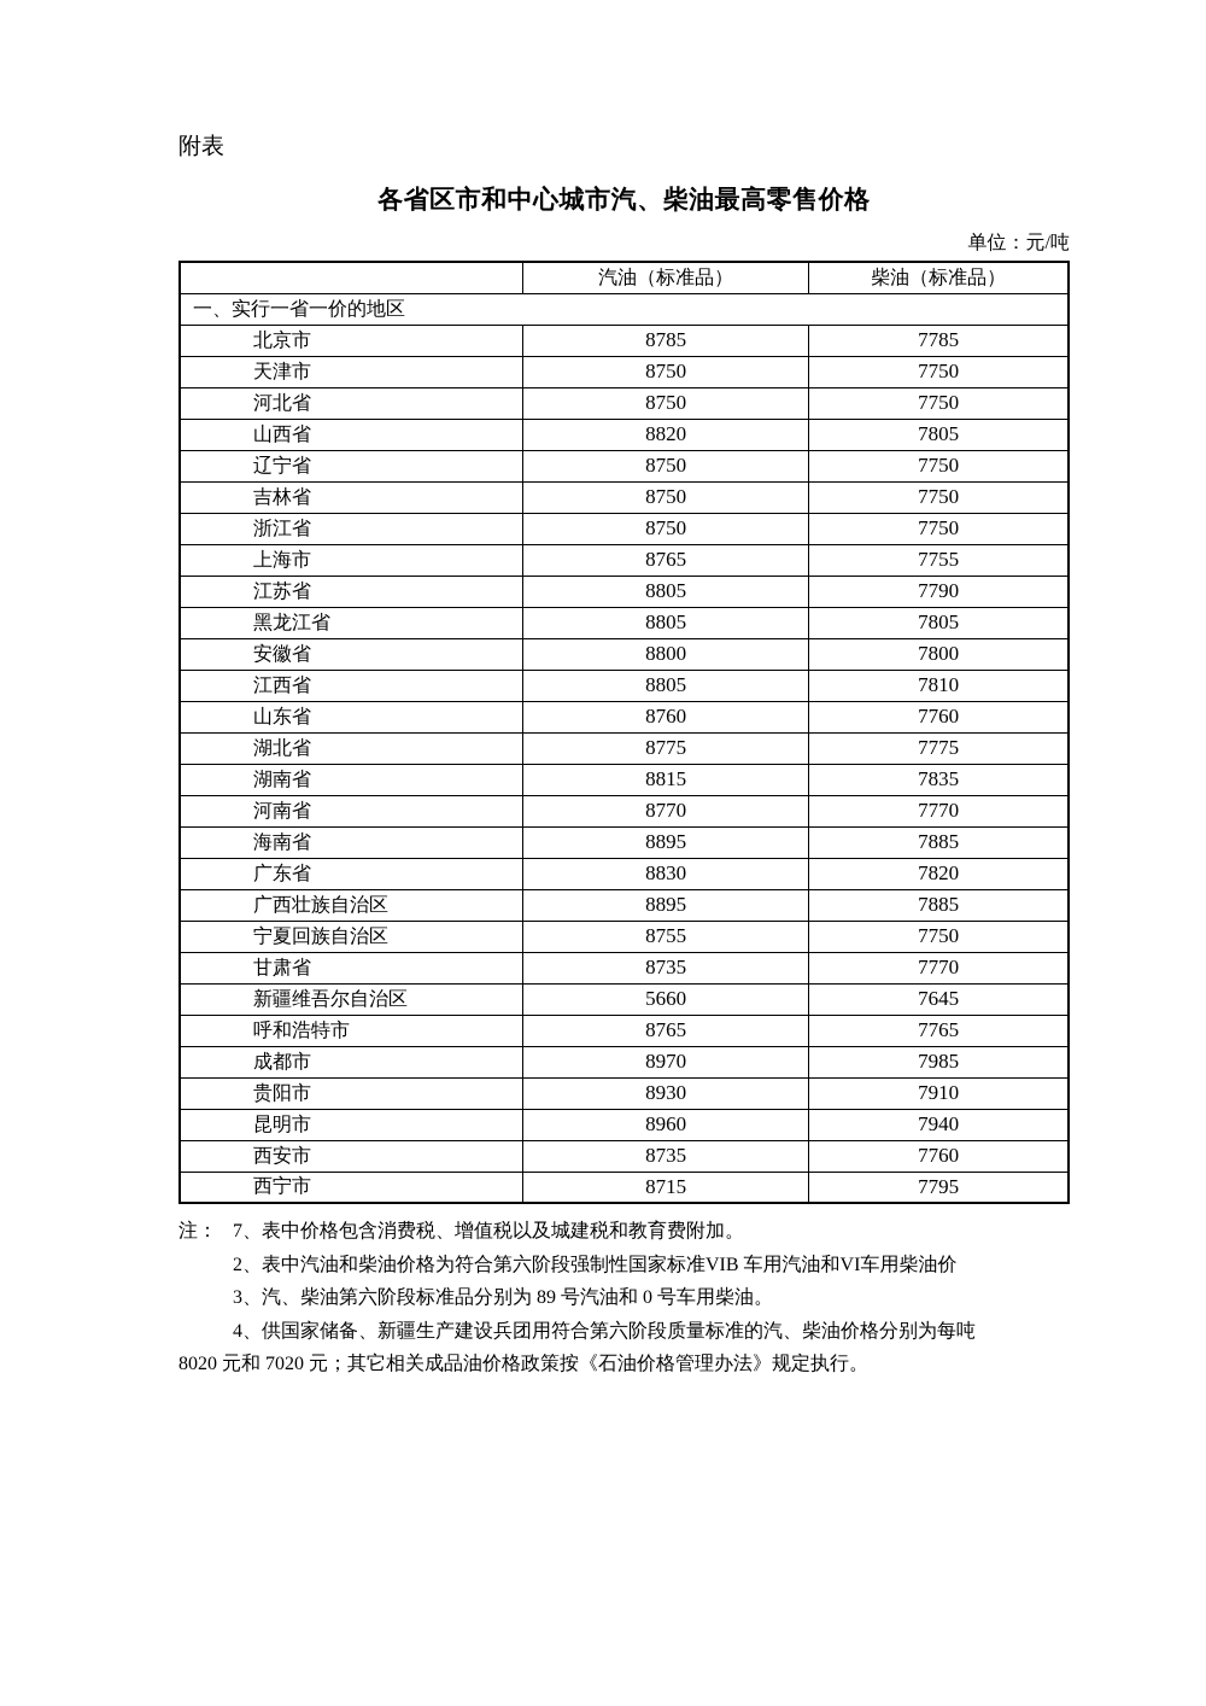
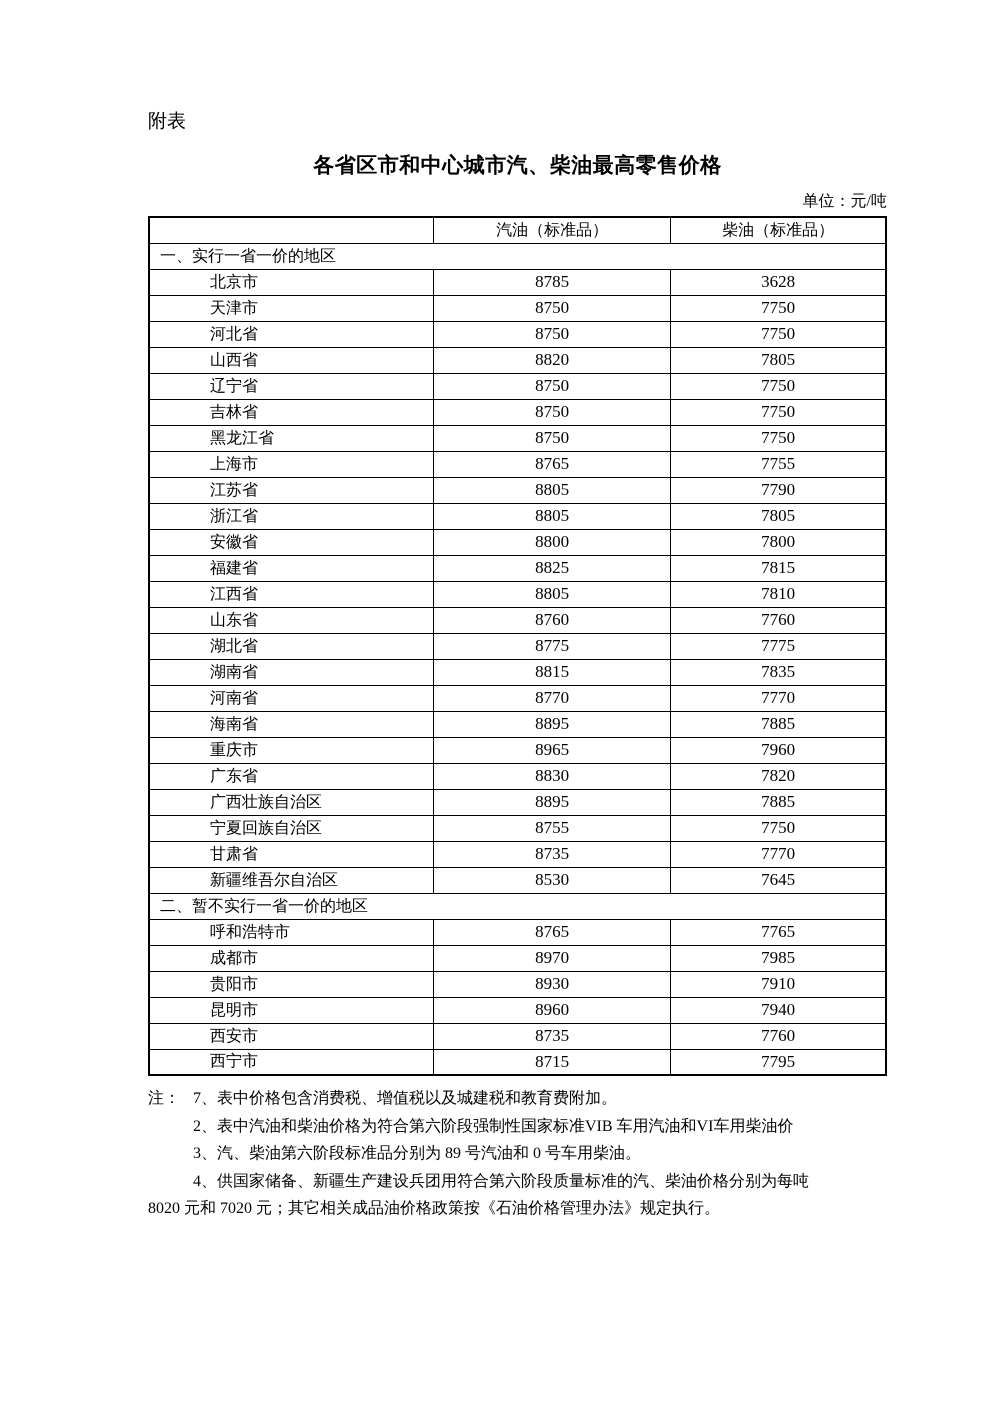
  附表
  各省区市和中心城市汽、柴油最高零售价格
  单位：元/吨
  	汽油（标准品）	柴油（标准品）
  一、实行一省一价的地区
- 北京市	8785	7785
+ 北京市	8785	3628
  天津市	8750	7750
  河北省	8750	7750
  山西省	8820	7805
  辽宁省	8750	7750
  吉林省	8750	7750
- 浙江省	8750	7750
+ 黑龙江省	8750	7750
  上海市	8765	7755
  江苏省	8805	7790
- 黑龙江省	8805	7805
+ 浙江省	8805	7805
  安徽省	8800	7800
+ 福建省	8825	7815
  江西省	8805	7810
  山东省	8760	7760
  湖北省	8775	7775
  湖南省	8815	7835
  河南省	8770	7770
  海南省	8895	7885
+ 重庆市	8965	7960
  广东省	8830	7820
  广西壮族自治区	8895	7885
  宁夏回族自治区	8755	7750
  甘肃省	8735	7770
- 新疆维吾尔自治区	5660	7645
+ 新疆维吾尔自治区	8530	7645
+ 二、暂不实行一省一价的地区
  呼和浩特市	8765	7765
  成都市	8970	7985
  贵阳市	8930	7910
  昆明市	8960	7940
  西安市	8735	7760
  西宁市	8715	7795
  注： 7、表中价格包含消费税、增值税以及城建税和教育费附加。
  2、表中汽油和柴油价格为符合第六阶段强制性国家标准VIB 车用汽油和VI车用柴油价
  3、汽、柴油第六阶段标准品分别为 89 号汽油和 0 号车用柴油。
  4、供国家储备、新疆生产建设兵团用符合第六阶段质量标准的汽、柴油价格分别为每吨
  8020 元和 7020 元；其它相关成品油价格政策按《石油价格管理办法》规定执行。
